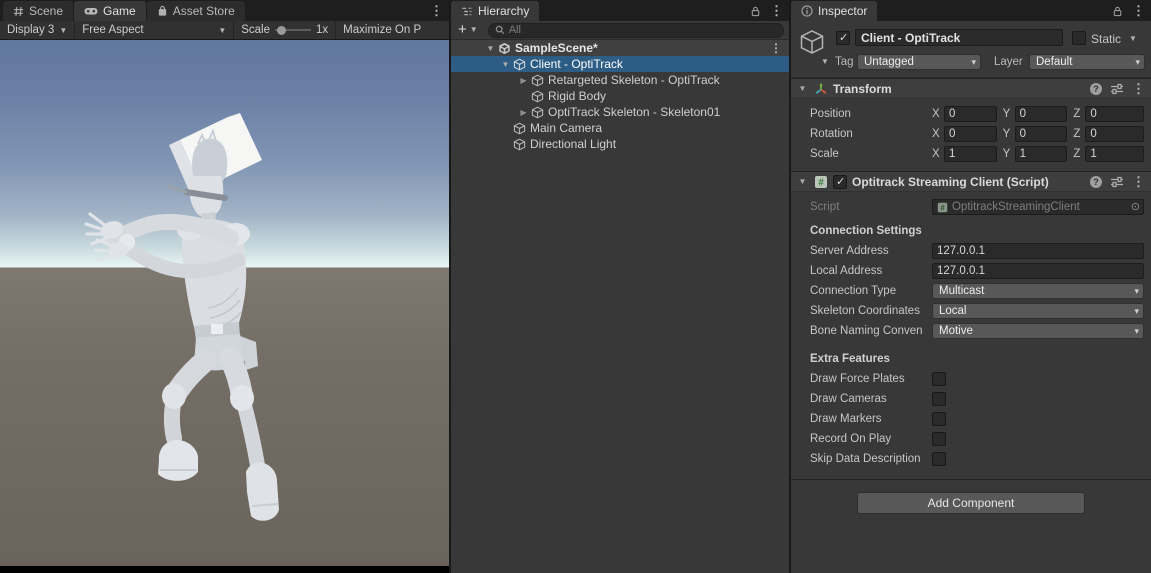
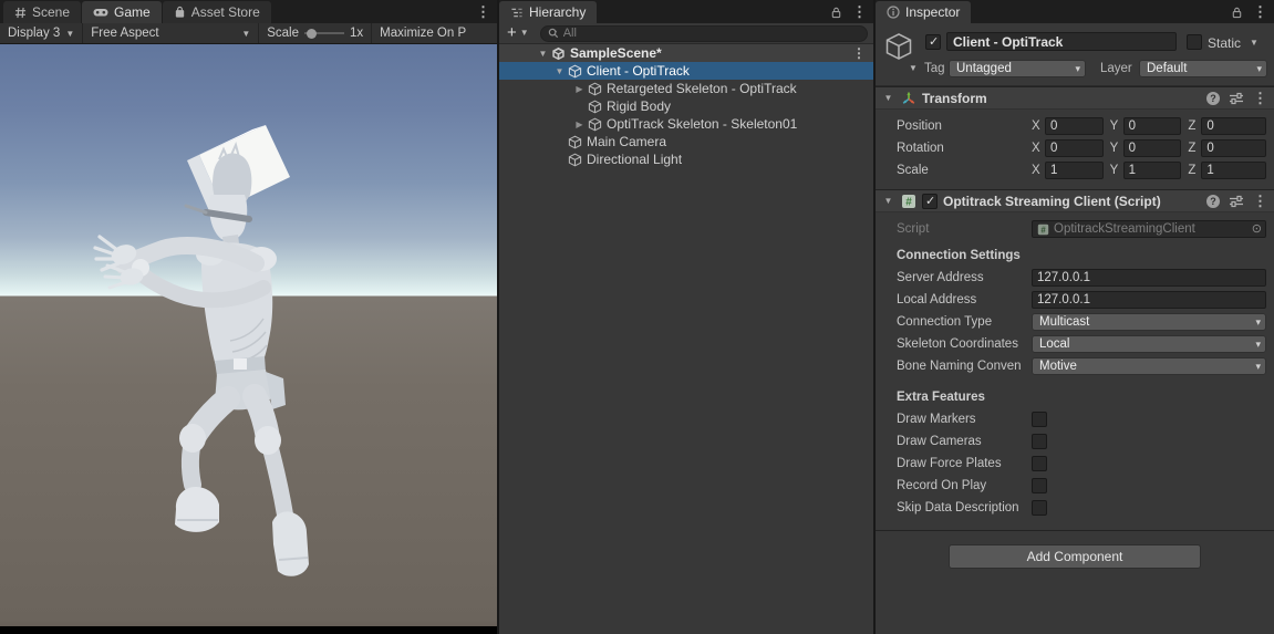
  Scene
  Game
  Asset Store
  ⋮
  Display 3
  ▼
  Free Aspect
  ▼
  Scale
  1x
  Maximize On P
  Hierarchy
  ⋮
  +
  ▼
  All
  ▼
  SampleScene*
  ⋮
  ▼
  Client - OptiTrack
  ▶
  Retargeted Skeleton - OptiTrack
  Rigid Body
  ▶
  OptiTrack Skeleton - Skeleton01
  Main Camera
  Directional Light
  Inspector
  ⋮
  ▼
  Client - OptiTrack
  Static
  ▼
  Tag
  Untagged
  Layer
  Default
  ▼
  Transform
  ?
  ⋮
  Position
  X
  0
  Y
  0
  Z
  0
  Rotation
  X
  0
  Y
  0
  Z
  0
  Scale
  X
  1
  Y
  1
  Z
  1
  ▼
  #
  Optitrack Streaming Client (Script)
  ?
  ⋮
  Script
  #
  OptitrackStreamingClient
  ⊙
  Connection Settings
  Server Address
  127.0.0.1
  Local Address
  127.0.0.1
  Connection Type
  Multicast
  Skeleton Coordinates
  Local
  Bone Naming Conven
  Motive
  Extra Features
- Draw Force Plates
+ Draw Markers
  Draw Cameras
- Draw Markers
+ Draw Force Plates
  Record On Play
  Skip Data Description
  Add Component
